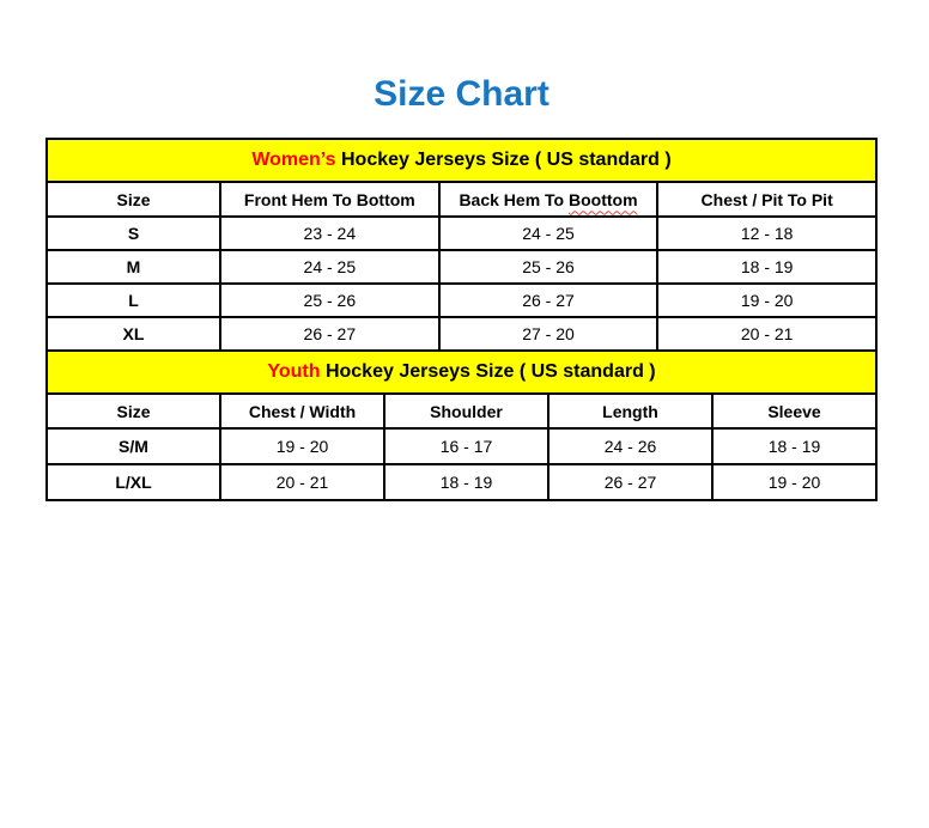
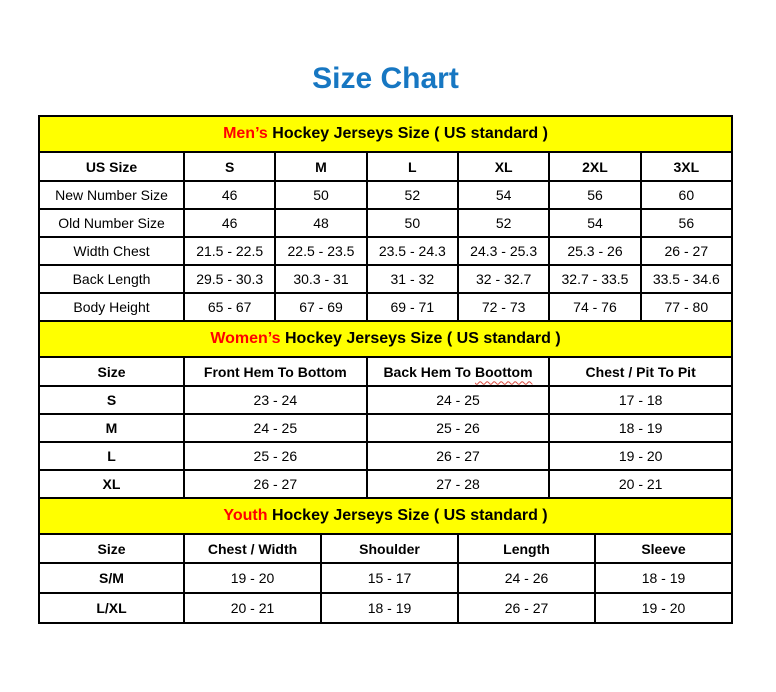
  Size Chart
+ Men’s Hockey Jerseys Size ( US standard )
+ US Size	S	M	L	XL	2XL	3XL
+ New Number Size	46	50	52	54	56	60
+ Old Number Size	46	48	50	52	54	56
+ Width Chest	21.5 - 22.5	22.5 - 23.5	23.5 - 24.3	24.3 - 25.3	25.3 - 26	26 - 27
+ Back Length	29.5 - 30.3	30.3 - 31	31 - 32	32 - 32.7	32.7 - 33.5	33.5 - 34.6
+ Body Height	65 - 67	67 - 69	69 - 71	72 - 73	74 - 76	77 - 80
  Women’s Hockey Jerseys Size ( US standard )
  Size	Front Hem To Bottom	Back Hem To Boottom	Chest / Pit To Pit
- S	23 - 24	24 - 25	12 - 18
+ S	23 - 24	24 - 25	17 - 18
  M	24 - 25	25 - 26	18 - 19
  L	25 - 26	26 - 27	19 - 20
- XL	26 - 27	27 - 20	20 - 21
+ XL	26 - 27	27 - 28	20 - 21
  Youth Hockey Jerseys Size ( US standard )
  Size	Chest / Width	Shoulder	Length	Sleeve
- S/M	19 - 20	16 - 17	24 - 26	18 - 19
+ S/M	19 - 20	15 - 17	24 - 26	18 - 19
  L/XL	20 - 21	18 - 19	26 - 27	19 - 20
